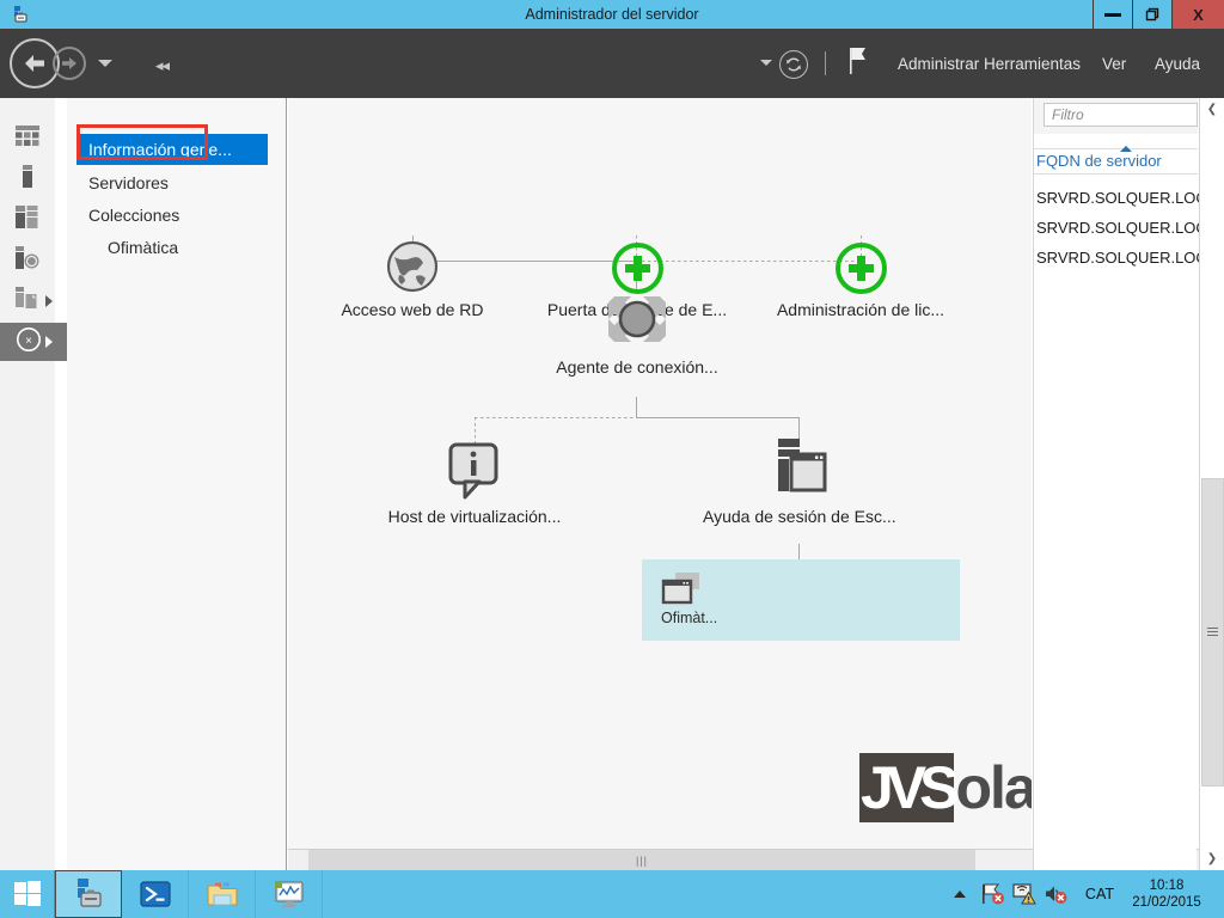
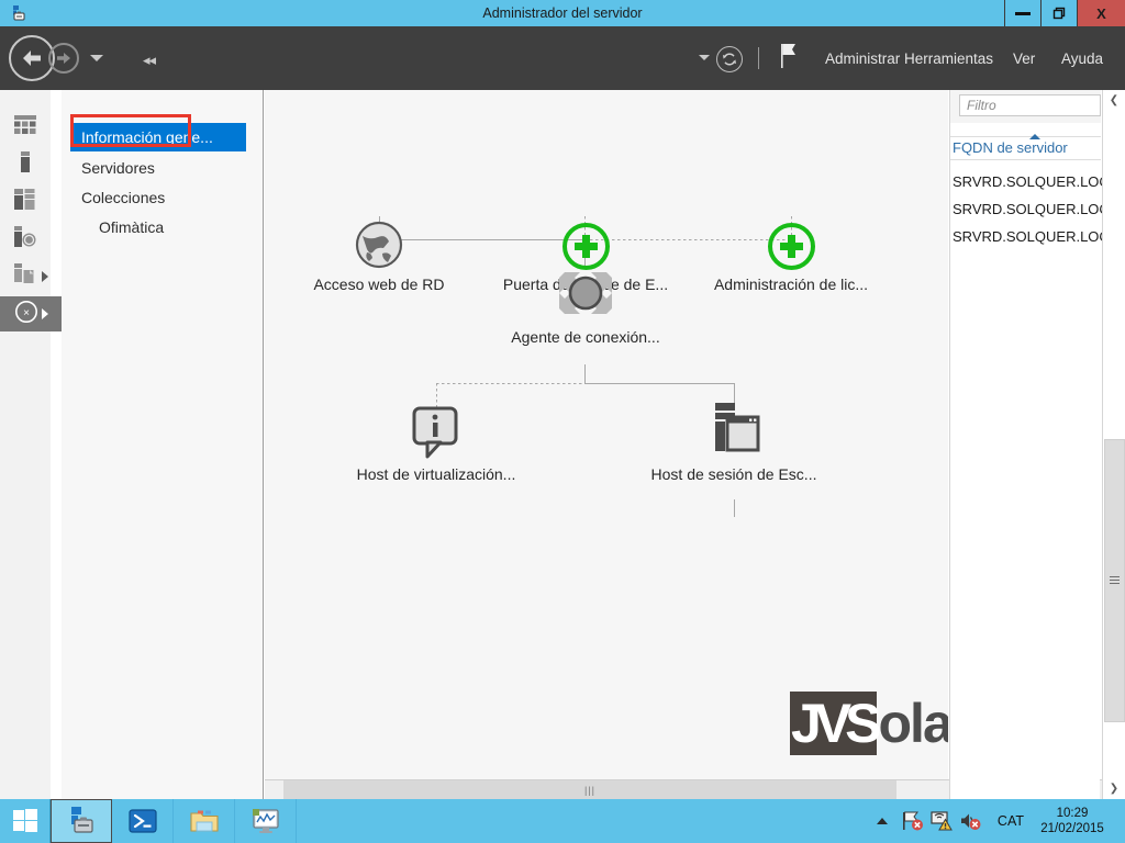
  Administrador del servidor
  X
  ◂◂
  Administrar
  Herramientas
  Ver
  Ayuda
  ×
  Información gene...
  Servidores
  Colecciones
  Ofimàtica
  Acceso web de RD
  Puerta de de E...
  Administración de lic...
  Agente de conexión...
  Host de virtualización...
- Ayuda de sesión de Esc...
+ Host de sesión de Esc...
- Ofimàt...
  JVS
  |||
  Filtro
  FQDN de servidor
  SRVRD.SOLQUER.LO
  SRVRD.SOLQUER.LO
  SRVRD.SOLQUER.LO
  ❮
  ❯
  CAT
- 10:18
+ 10:29
  21/02/2015
